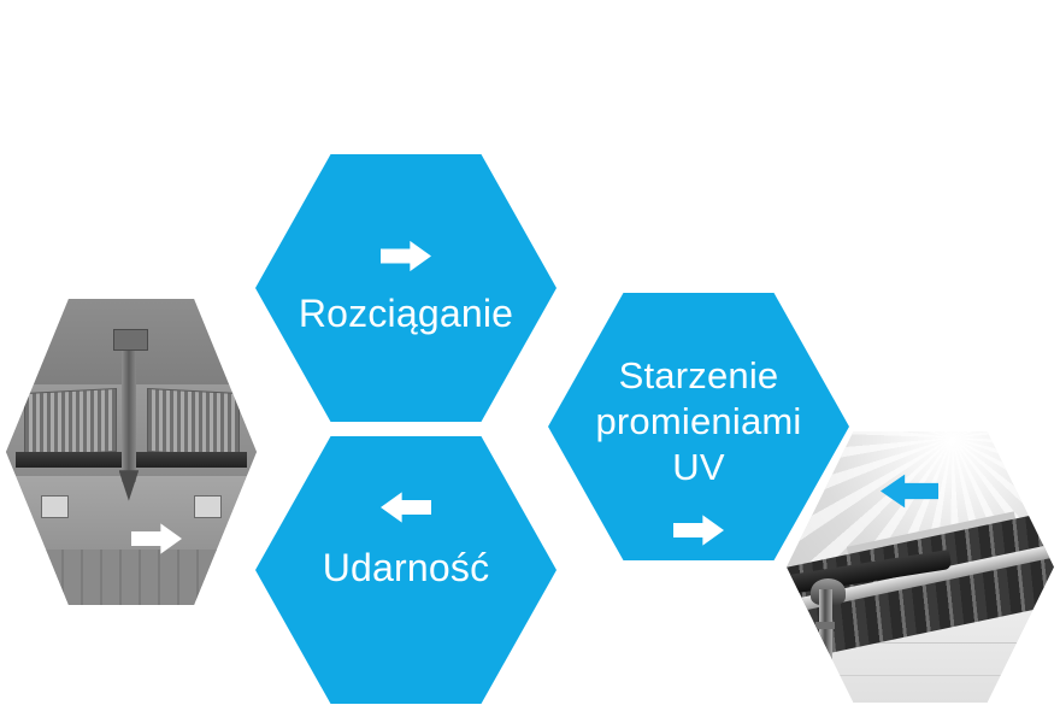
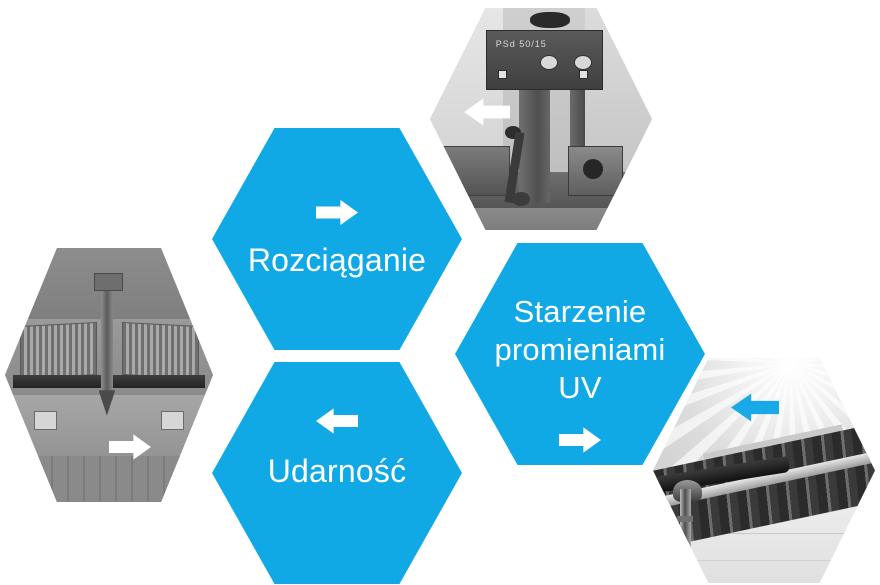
+ PSd 50/15
  Rozciąganie
  Udarność
  Starzenie
  promieniami
  UV
